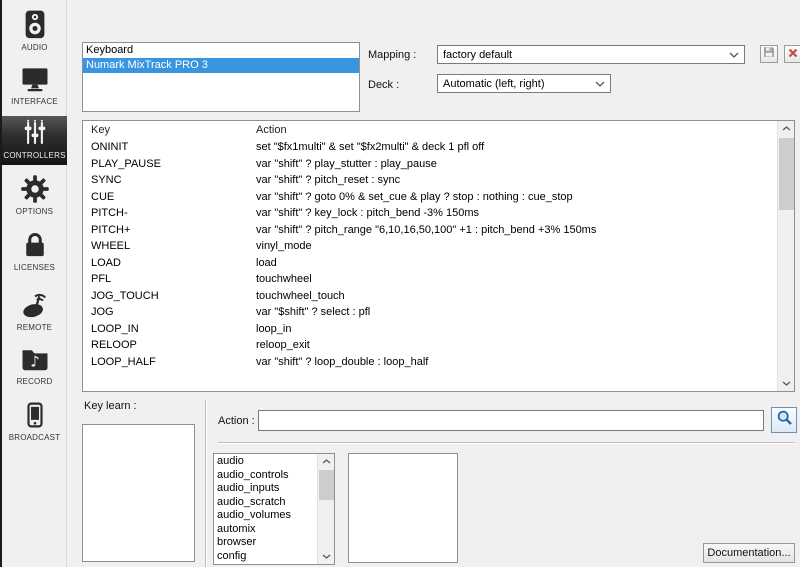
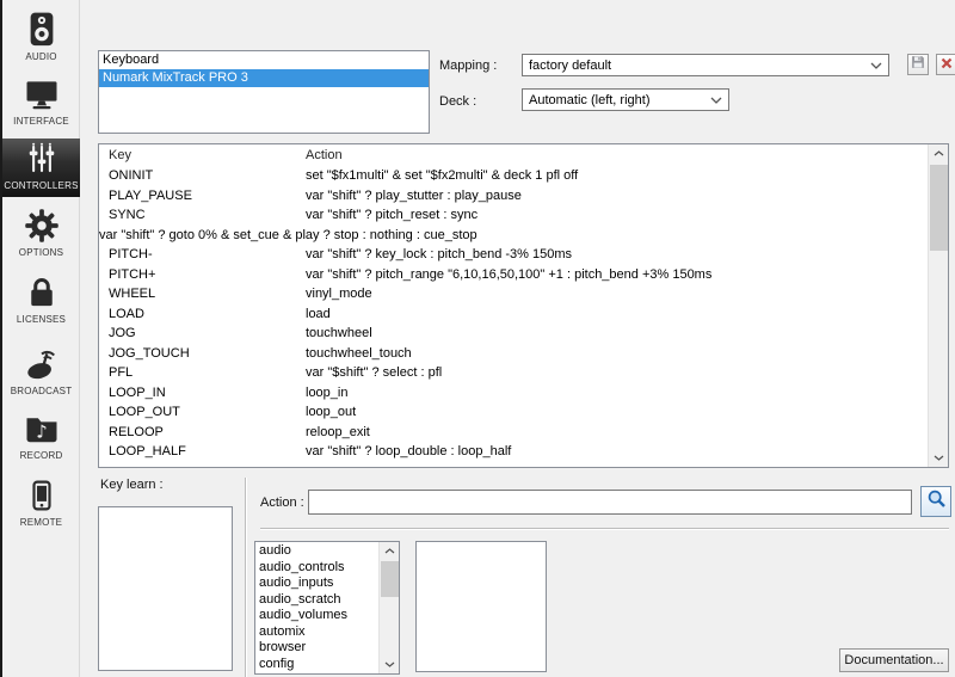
  AUDIO
  INTERFACE
  CONTROLLERS
  OPTIONS
  LICENSES
- REMOTE
+ BROADCAST
  ♪
  RECORD
- BROADCAST
+ REMOTE
  Keyboard
  Numark MixTrack PRO 3
  Mapping :
  factory default
  Deck :
  Automatic (left, right)
  Key
  Action
  ONINIT
  set "$fx1multi" & set "$fx2multi" & deck 1 pfl off
  PLAY_PAUSE
  var "shift" ? play_stutter : play_pause
  SYNC
  var "shift" ? pitch_reset : sync
- CUE
  var "shift" ? goto 0% & set_cue & play ? stop : nothing : cue_stop
  PITCH-
  var "shift" ? key_lock : pitch_bend -3% 150ms
  PITCH+
  var "shift" ? pitch_range "6,10,16,50,100" +1 : pitch_bend +3% 150ms
  WHEEL
  vinyl_mode
  LOAD
  load
- PFL
+ JOG
  touchwheel
  JOG_TOUCH
  touchwheel_touch
- JOG
+ PFL
  var "$shift" ? select : pfl
  LOOP_IN
  loop_in
+ LOOP_OUT
+ loop_out
  RELOOP
  reloop_exit
  LOOP_HALF
  var "shift" ? loop_double : loop_half
  Key learn :
  Action :
  audio
  audio_controls
  audio_inputs
  audio_scratch
  audio_volumes
  automix
  browser
  config
  Documentation...
